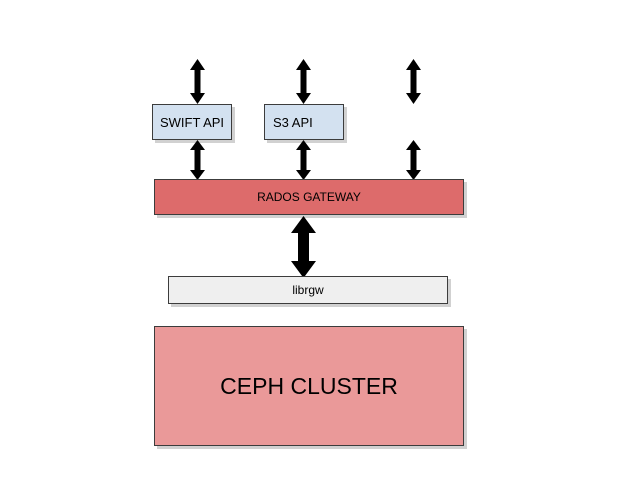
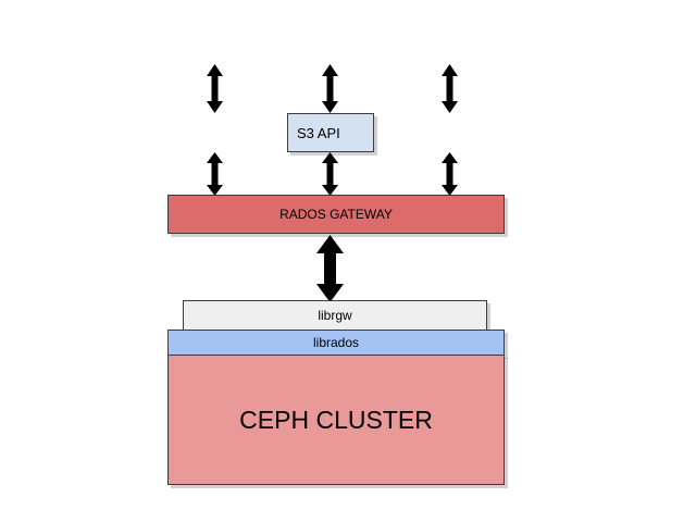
- SWIFT API
  S3 API
  RADOS GATEWAY
  librgw
+ librados
  CEPH CLUSTER
